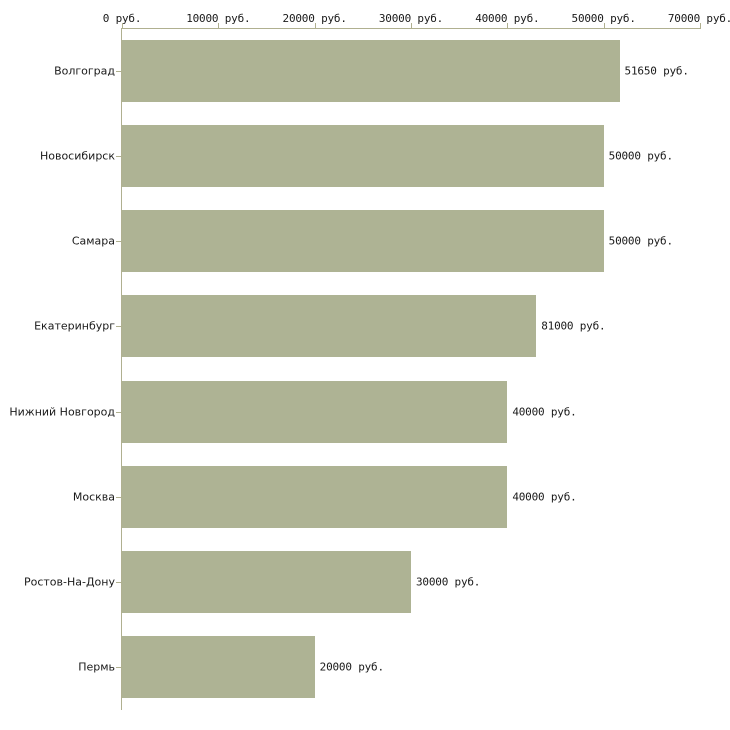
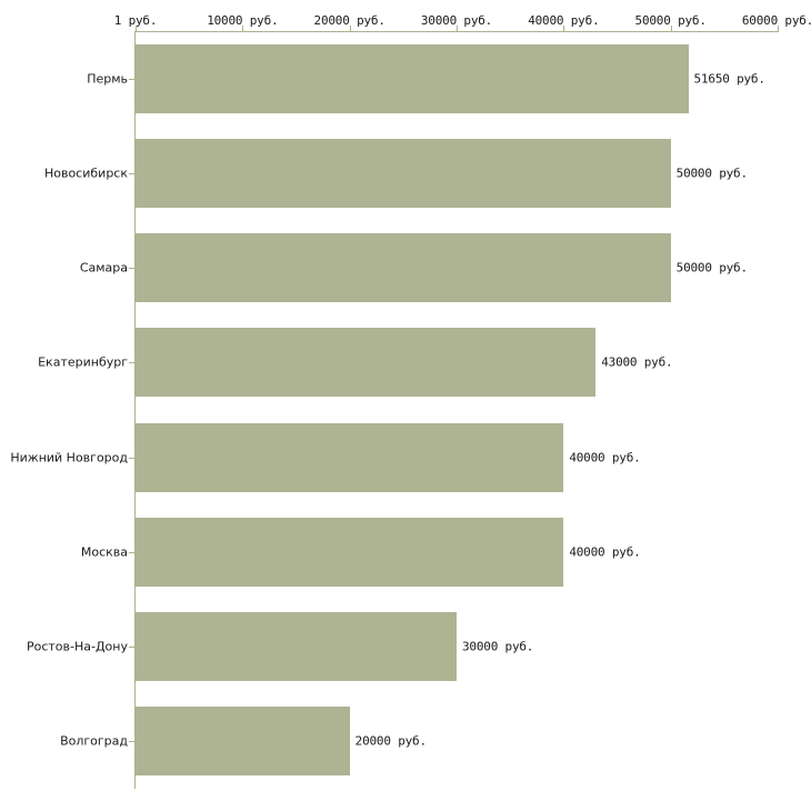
- 0 руб.
+ 1 руб.
  10000 руб.
  20000 руб.
  30000 руб.
  40000 руб.
  50000 руб.
- 70000 руб.
+ 60000 руб.
- Волгоград
+ Пермь
  Новосибирск
  Самара
  Екатеринбург
  Нижний Новгород
  Москва
  Ростов-На-Дону
- Пермь
+ Волгоград
  51650 руб.
  50000 руб.
  50000 руб.
- 81000 руб.
+ 43000 руб.
  40000 руб.
  40000 руб.
  30000 руб.
  20000 руб.
